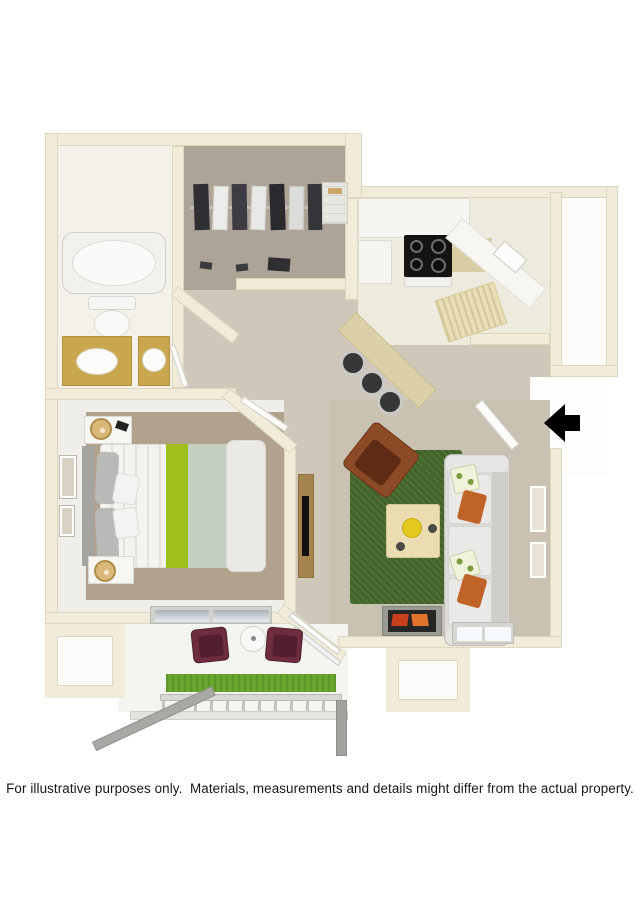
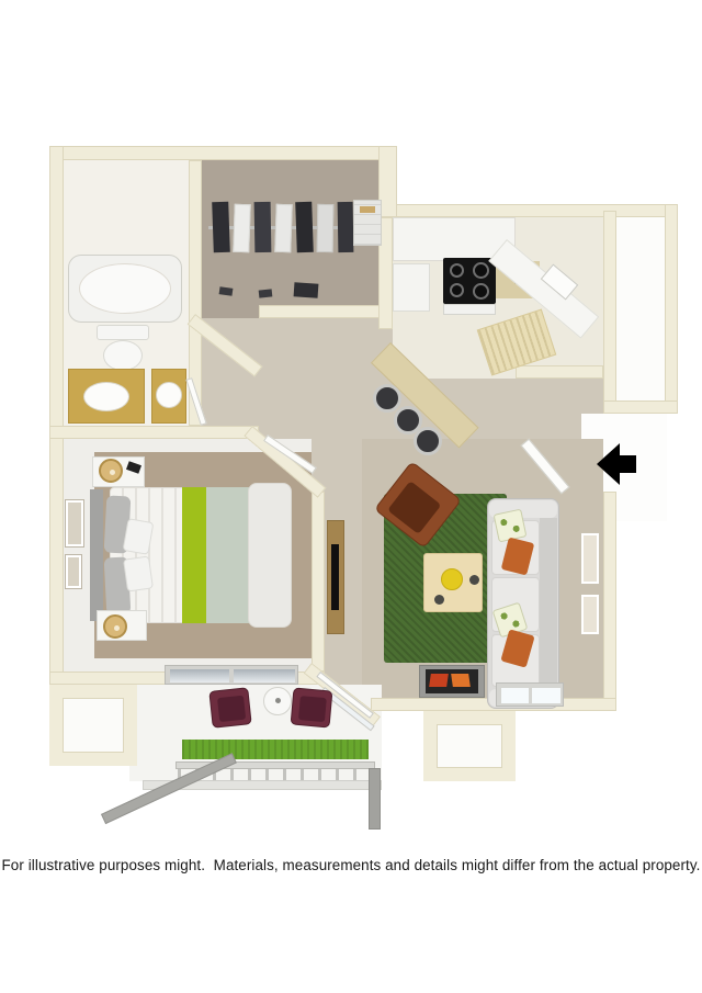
- For illustrative purposes only. Materials, measurements and details might differ from the actual property.
+ For illustrative purposes might. Materials, measurements and details might differ from the actual property.
